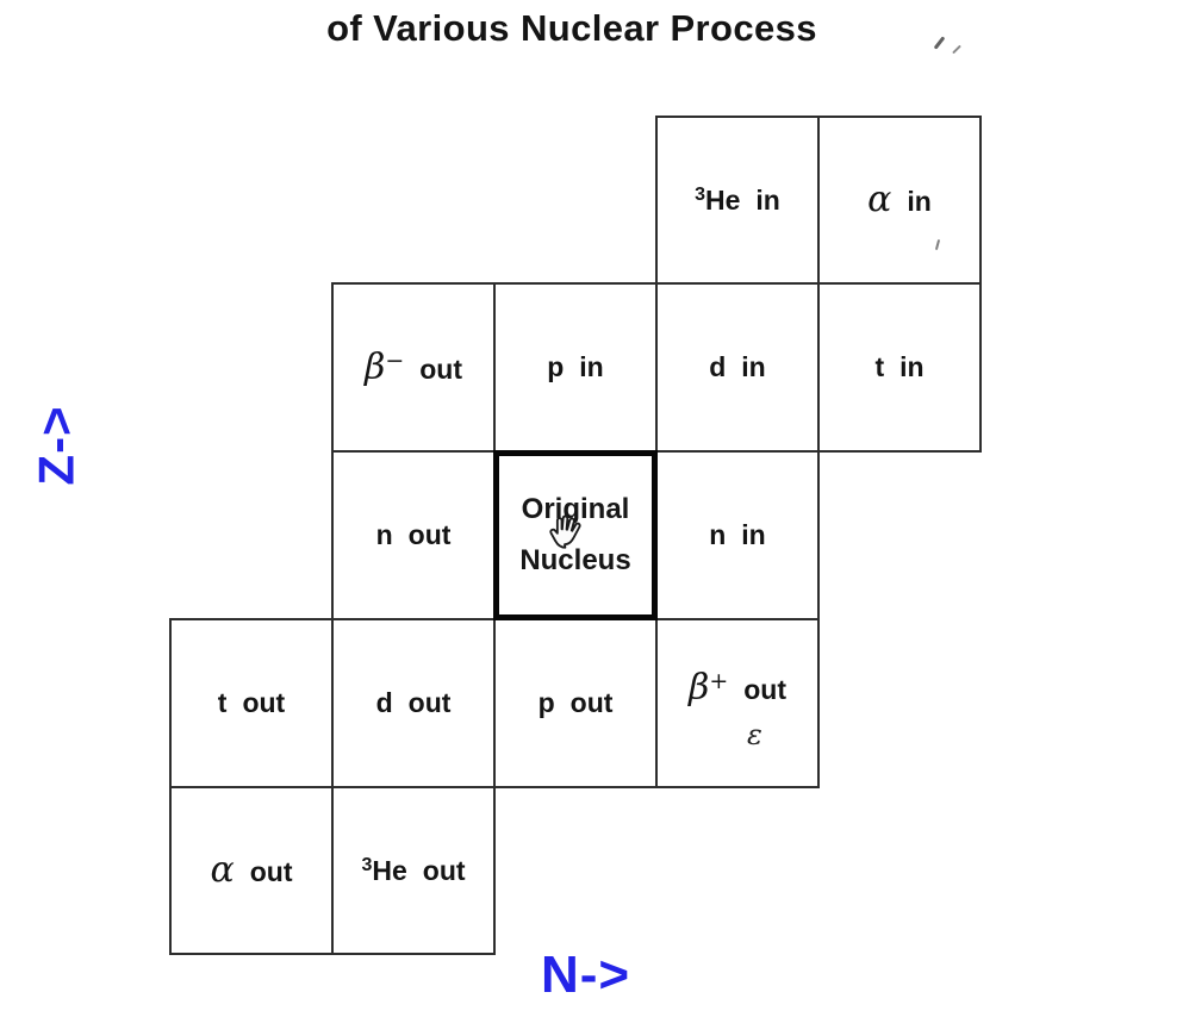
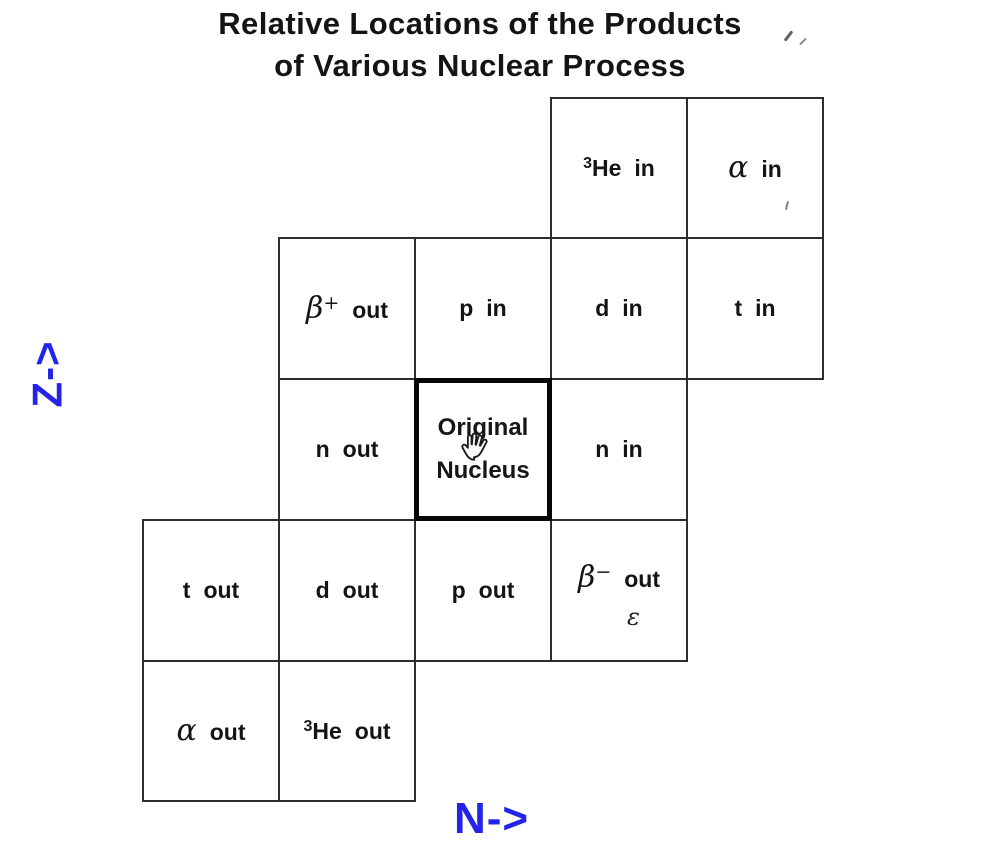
+ Relative Locations of the Products
  of Various Nuclear Process
  3He in
  α in
- β− out
+ β+ out
  p in
  d in
  t in
  n out
  Original
  Nucleus
  n in
  t out
  d out
  p out
- β+ out
+ β− out
  ε
  α out
  3He out
  N->
